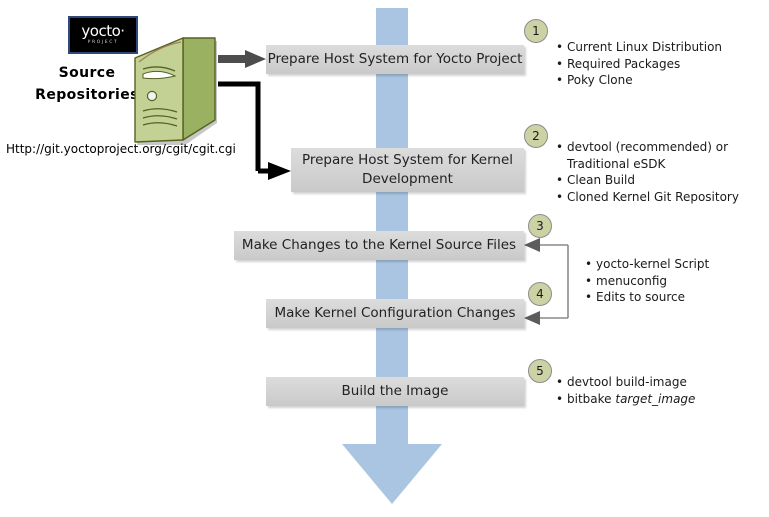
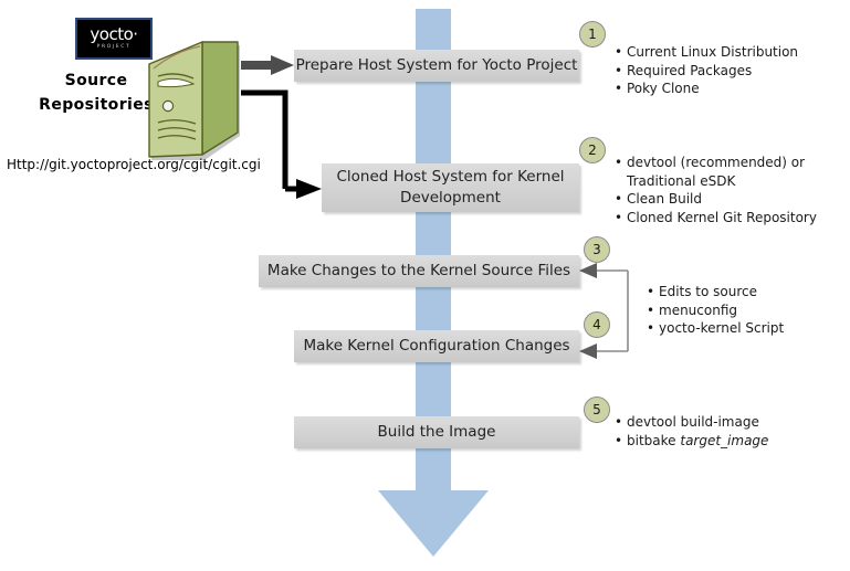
  yocto·
  Source
  Repositorie
  Http://git.yoctoproject.org/cgit/cgit.cgi
  Prepare Host System for Yocto Project
- Prepare Host System for Kernel
+ Cloned Host System for Kernel
  Development
  Make Changes to the Kernel Source Files
  Make Kernel Configuration Changes
  Build the Image
  1
  2
  3
  4
  5
  Current Linux Distribution
  Required Packages
  Poky Clone
  devtool (recommended) or
  Traditional eSDK
  Clean Build
  Cloned Kernel Git Repository
- yocto-kernel Script
+ Edits to source
  menuconfig
- Edits to source
+ yocto-kernel Script
  devtool build-image
  bitbake target_image
